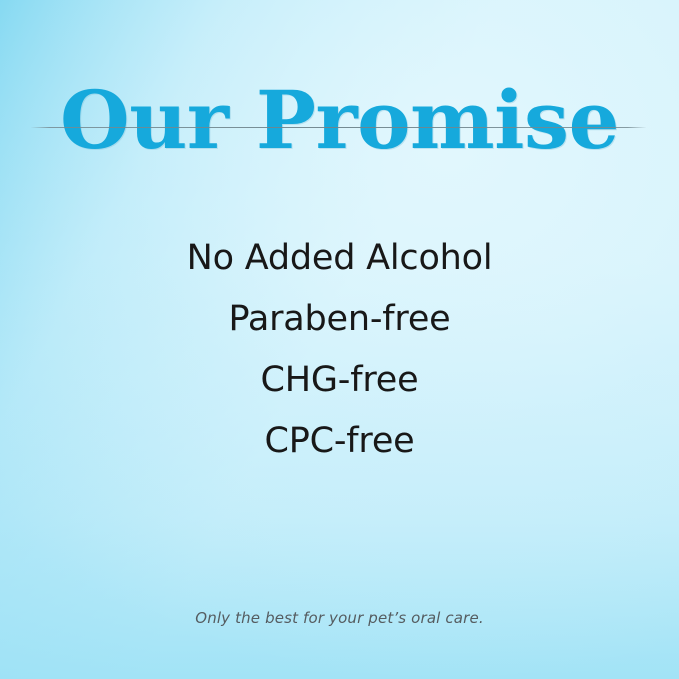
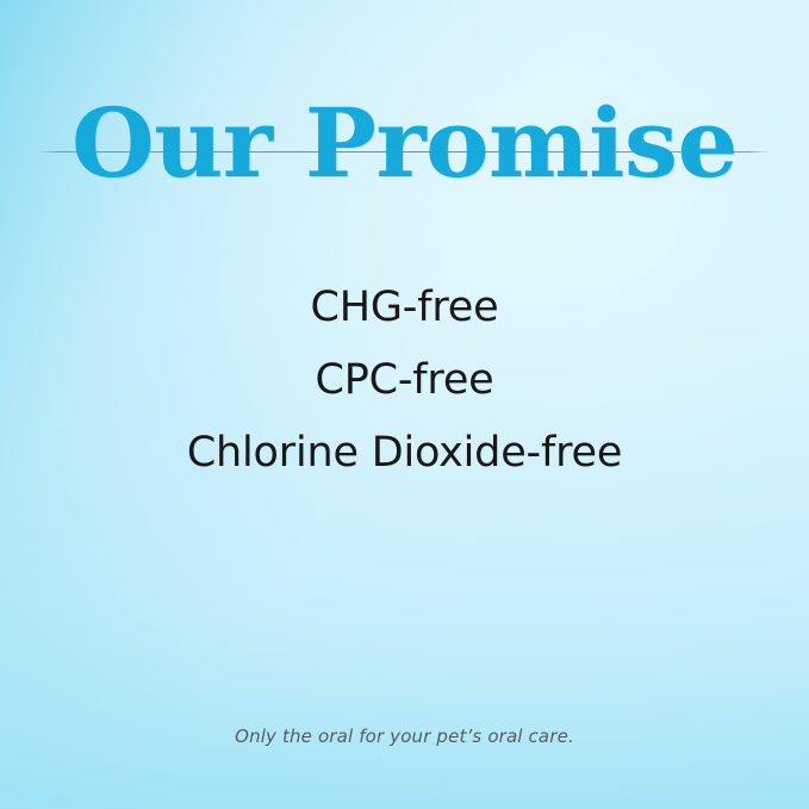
  Our Promise
- No Added Alcohol
- Paraben-free
  CHG-free
  CPC-free
+ Chlorine Dioxide-free
- Only the best for your pet’s oral care.
+ Only the oral for your pet’s oral care.
